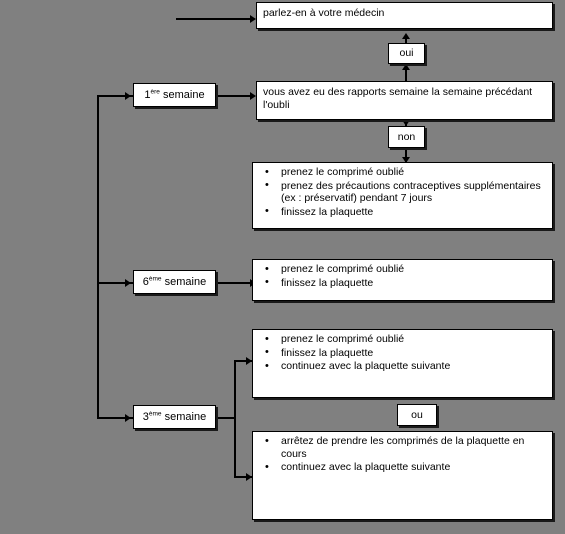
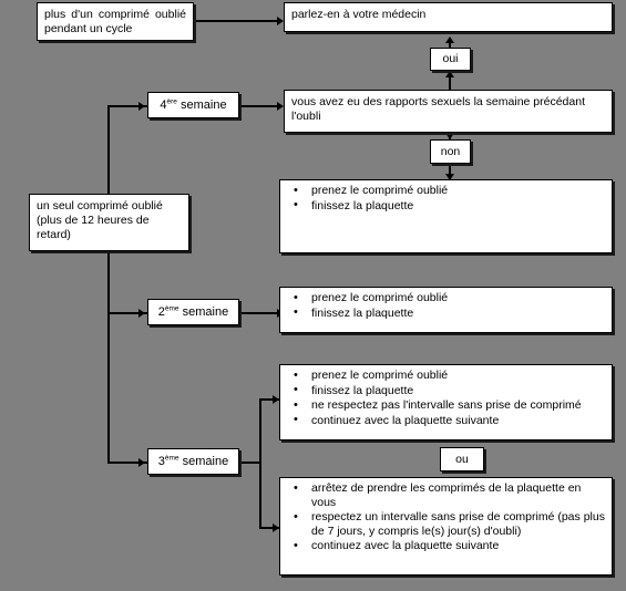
+ plus d'un comprimé oublié pendant un cycle
  parlez-en à votre médecin
  oui
- vous avez eu des rapports semaine la semaine précédant l'oubli
+ vous avez eu des rapports sexuels la semaine précédant l'oubli
  non
+ un seul comprimé oublié
+ (plus de 12 heures de
+ retard)
- 1 semaine
+ 4 semaine
- 6 semaine
+ 2 semaine
  3 semaine
  prenez le comprimé oublié
- prenez des précautions contraceptives supplémentaires (ex : préservatif) pendant 7 jours
  finissez la plaquette
  prenez le comprimé oublié
  finissez la plaquette
  prenez le comprimé oublié
  finissez la plaquette
+ ne respectez pas l'intervalle sans prise de comprimé
  continuez avec la plaquette suivante
  ou
- arrêtez de prendre les comprimés de la plaquette en cours
+ arrêtez de prendre les comprimés de la plaquette en vous
+ respectez un intervalle sans prise de comprimé (pas plus de 7 jours, y compris le(s) jour(s) d'oubli)
  continuez avec la plaquette suivante
